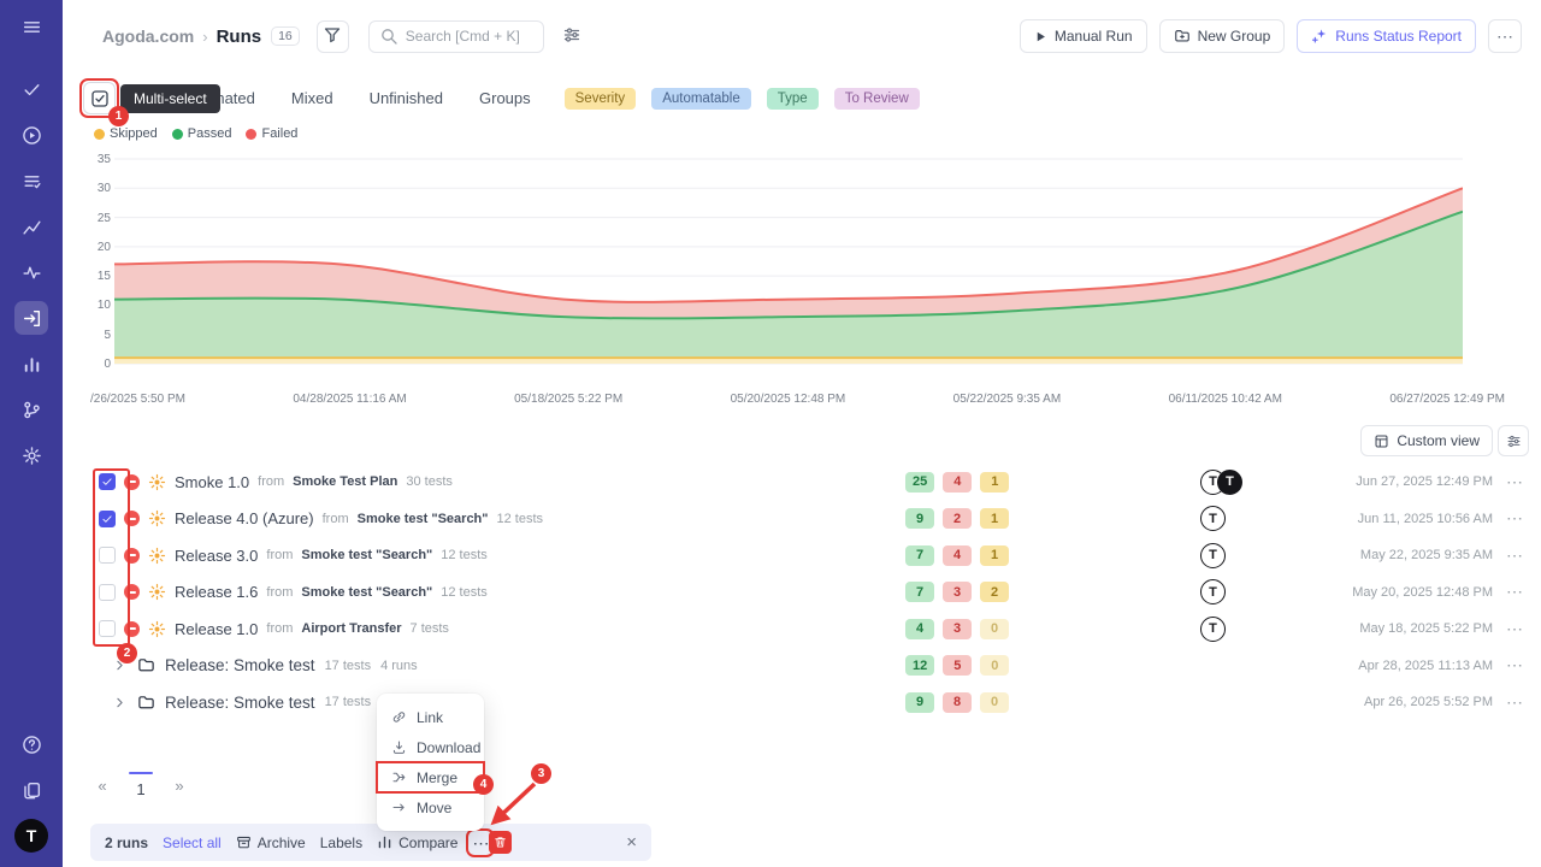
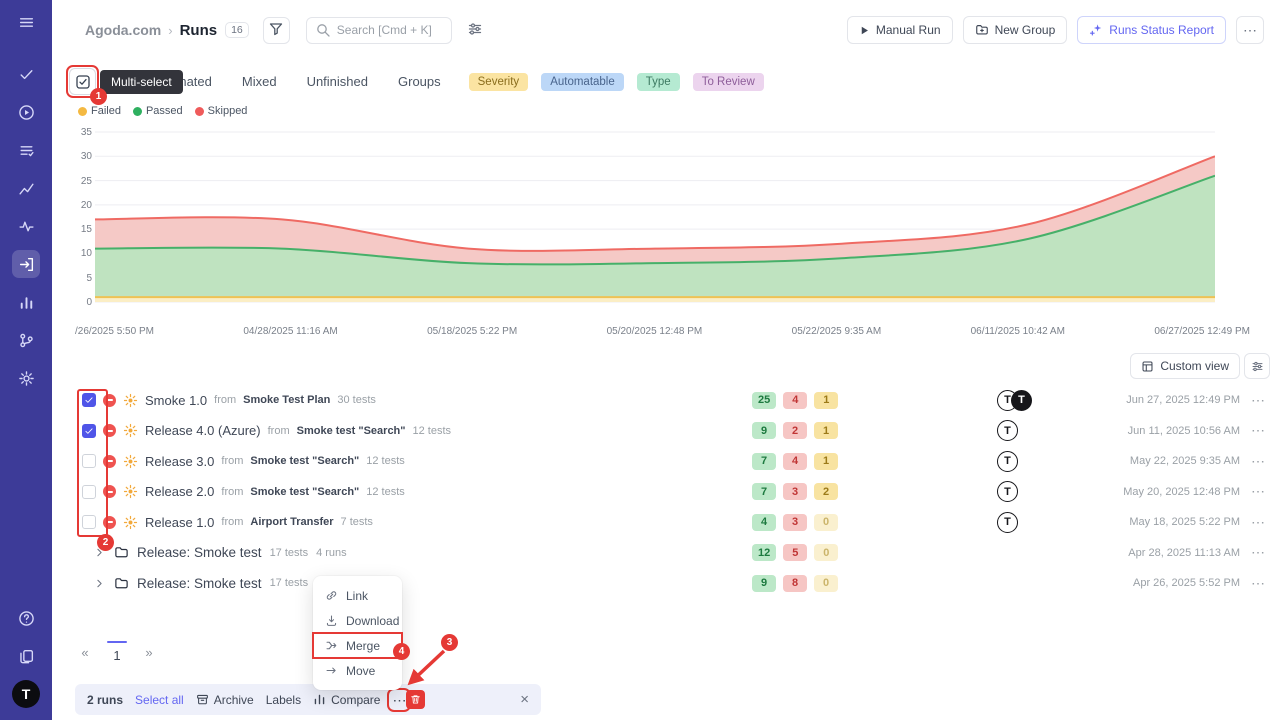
  T
  Agoda.com
  ›
  Runs
  16
  Search [Cmd + K]
  Manual Run
  New Group
  Runs Status Report
  ⋯
  Mixed
  Unfinished
  Groups
  Severity
  Automatable
  Type
  To Review
- Skipped
+ Failed
  Passed
- Failed
+ Skipped
  0
  5
  10
  15
  20
  25
  30
  35
  /26/2025 5:50 PM
  04/28/2025 11:16 AM
  05/18/2025 5:22 PM
  05/20/2025 12:48 PM
  05/22/2025 9:35 AM
  06/11/2025 10:42 AM
  06/27/2025 12:49 PM
  Custom view
  Smoke 1.0
  from
  Smoke Test Plan
  30 tests
  25
  4
  1
  T
  T
  Jun 27, 2025 12:49 PM
  ⋯
  Release 4.0 (Azure)
  from
  Smoke test "Search"
  12 tests
  9
  2
  1
  T
  Jun 11, 2025 10:56 AM
  ⋯
  Release 3.0
  from
  Smoke test "Search"
  12 tests
  7
  4
  1
  T
  May 22, 2025 9:35 AM
  ⋯
- Release 1.6
+ Release 2.0
  from
  Smoke test "Search"
  12 tests
  7
  3
  2
  T
  May 20, 2025 12:48 PM
  ⋯
  Release 1.0
  from
  Airport Transfer
  7 tests
  4
  3
  0
  T
  May 18, 2025 5:22 PM
  ⋯
  Release: Smoke test
  17 tests
  4 runs
  12
  5
  0
  Apr 28, 2025 11:13 AM
  ⋯
  Release: Smoke test
  17 tests
  9
  8
  0
  Apr 26, 2025 5:52 PM
  ⋯
  «
  1
  »
  2 runs
  Select all
  Archive
  Labels
  Compare
  ⋯
  ×
  Link
  Download
  Merge
  Move
  Multi-select
  1
  2
  3
  4
